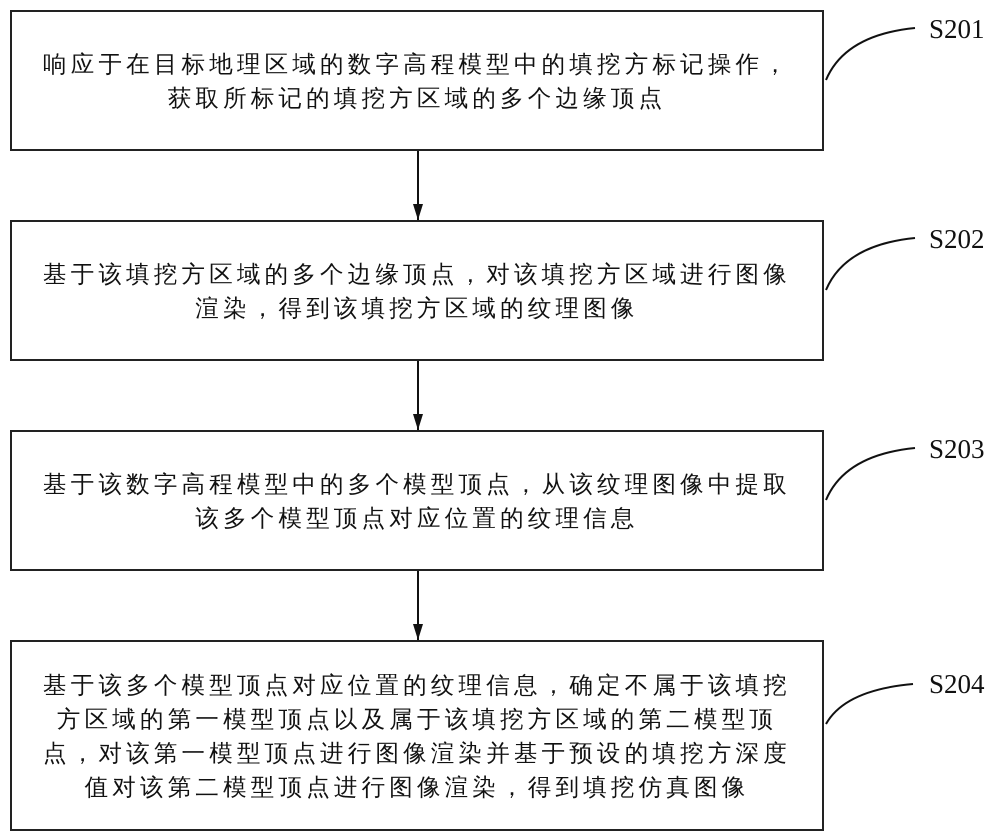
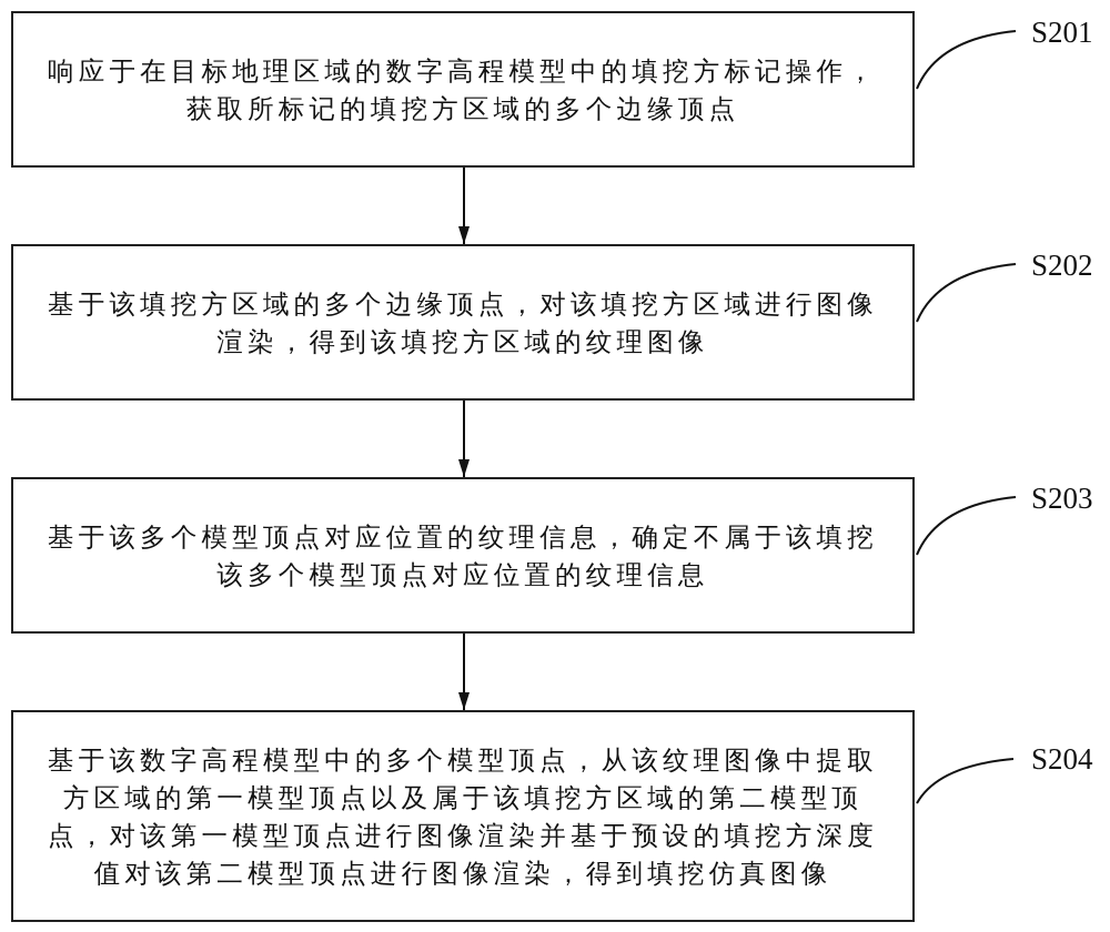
  响应于在目标地理区域的数字高程模型中的填挖方标记操作，
  获取所标记的填挖方区域的多个边缘顶点
  基于该填挖方区域的多个边缘顶点，对该填挖方区域进行图像
  渲染，得到该填挖方区域的纹理图像
- 基于该数字高程模型中的多个模型顶点，从该纹理图像中提取
+ 基于该多个模型顶点对应位置的纹理信息，确定不属于该填挖
  该多个模型顶点对应位置的纹理信息
- 基于该多个模型顶点对应位置的纹理信息，确定不属于该填挖
+ 基于该数字高程模型中的多个模型顶点，从该纹理图像中提取
  方区域的第一模型顶点以及属于该填挖方区域的第二模型顶
  点，对该第一模型顶点进行图像渲染并基于预设的填挖方深度
  值对该第二模型顶点进行图像渲染，得到填挖仿真图像
  S201
  S202
  S203
  S204
